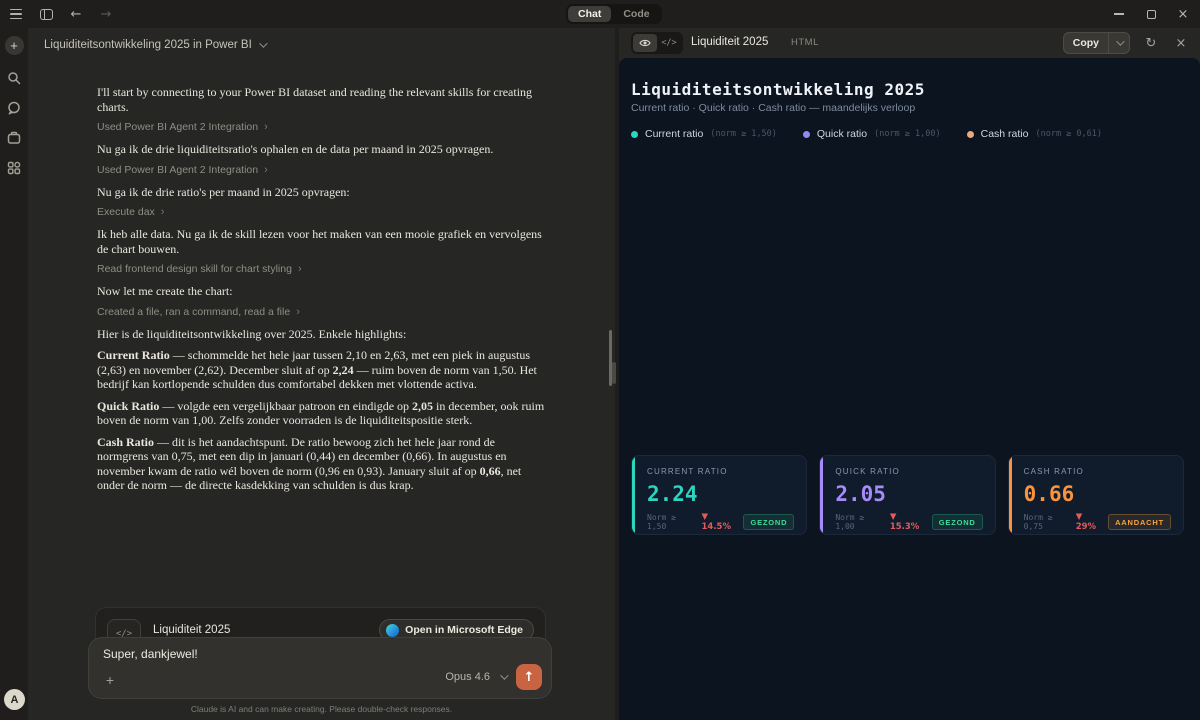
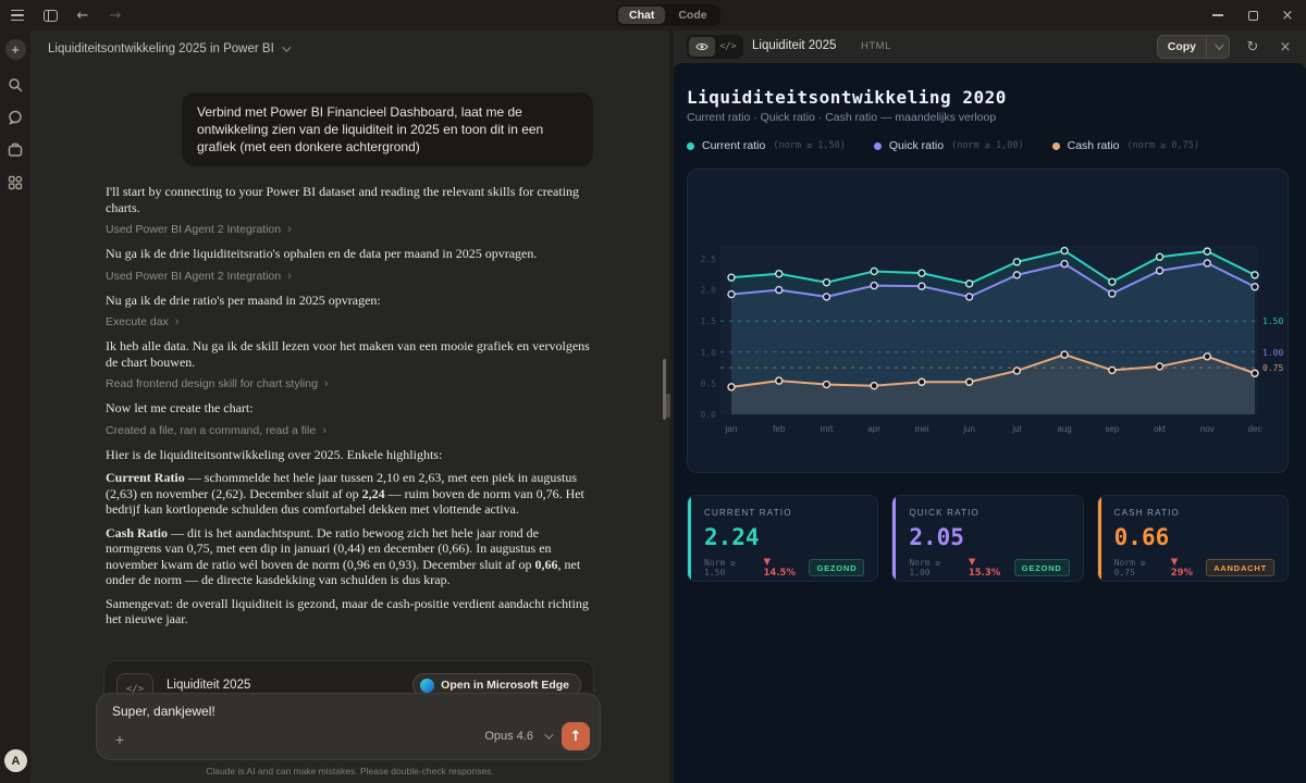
  ←
  →
  Chat
  Code
  ×
  +
  A
  Liquiditeitsontwikkeling 2025 in Power BI
+ Verbind met Power BI Financieel Dashboard, laat me de ontwikkeling zien van de liquiditeit in 2025 en toon dit in een grafiek (met een donkere achtergrond)
  I'll start by connecting to your Power BI dataset and reading the relevant skills for creating charts.
  Used Power BI Agent 2 Integration
  ›
  Nu ga ik de drie liquiditeitsratio's ophalen en de data per maand in 2025 opvragen.
  Used Power BI Agent 2 Integration
  ›
  Nu ga ik de drie ratio's per maand in 2025 opvragen:
  Execute dax
  ›
  Ik heb alle data. Nu ga ik de skill lezen voor het maken van een mooie grafiek en vervolgens de chart bouwen.
  Read frontend design skill for chart styling
  ›
  Now let me create the chart:
  Created a file, ran a command, read a file
  ›
  Hier is de liquiditeitsontwikkeling over 2025. Enkele highlights:
- Current Ratio — schommelde het hele jaar tussen 2,10 en 2,63, met een piek in augustus (2,63) en november (2,62). December sluit af op 2,24 — ruim boven de norm van 1,50. Het bedrijf kan kortlopende schulden dus comfortabel dekken met vlottende activa.
+ Current Ratio — schommelde het hele jaar tussen 2,10 en 2,63, met een piek in augustus (2,63) en november (2,62). December sluit af op 2,24 — ruim boven de norm van 0,76. Het bedrijf kan kortlopende schulden dus comfortabel dekken met vlottende activa.
- Quick Ratio — volgde een vergelijkbaar patroon en eindigde op 2,05 in december, ook ruim boven de norm van 1,00. Zelfs zonder voorraden is de liquiditeitspositie sterk.
- Cash Ratio — dit is het aandachtspunt. De ratio bewoog zich het hele jaar rond de normgrens van 0,75, met een dip in januari (0,44) en december (0,66). In augustus en november kwam de ratio wél boven de norm (0,96 en 0,93). January sluit af op 0,66, net onder de norm — de directe kasdekking van schulden is dus krap.
+ Cash Ratio — dit is het aandachtspunt. De ratio bewoog zich het hele jaar rond de normgrens van 0,75, met een dip in januari (0,44) en december (0,66). In augustus en november kwam de ratio wél boven de norm (0,96 en 0,93). December sluit af op 0,66, net onder de norm — de directe kasdekking van schulden is dus krap.
+ Samengevat: de overall liquiditeit is gezond, maar de cash-positie verdient aandacht richting het nieuwe jaar.
  </>
  Liquiditeit 2025
  Open in Microsoft Edge
  Super, dankjewel!
  +
  Opus 4.6
  ↑
- Claude is AI and can make creating. Please double-check responses.
+ Claude is AI and can make mistakes. Please double-check responses.
  </>
  Liquiditeit 2025
  HTML
  Copy
  ↻
  ×
- Liquiditeitsontwikkeling 2025
+ Liquiditeitsontwikkeling 2020
  Current ratio · Quick ratio · Cash ratio — maandelijks verloop
  Current ratio
  (norm ≥ 1,50)
  Quick ratio
  (norm ≥ 1,00)
  Cash ratio
- (norm ≥ 0,61)
+ (norm ≥ 0,75)
+ 1.50
+ 1.00
+ 0.75
+ 2.5
+ 2.0
+ 1.5
+ 1.0
+ 0.5
+ 0.0
+ jan
+ feb
+ mrt
+ apr
+ mei
+ jun
+ jul
+ aug
+ sep
+ okt
+ nov
+ dec
  CURRENT RATIO
  2.24
  Norm ≥ 1,50
  ▼ 14.5%
  GEZOND
  QUICK RATIO
  2.05
  Norm ≥ 1,00
  ▼ 15.3%
  GEZOND
  CASH RATIO
  0.66
  Norm ≥ 0,75
  ▼ 29%
  AANDACHT
